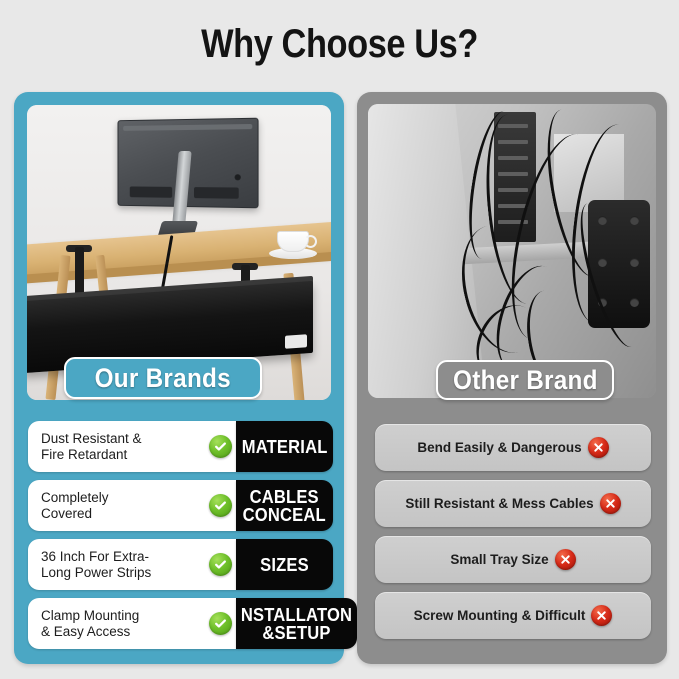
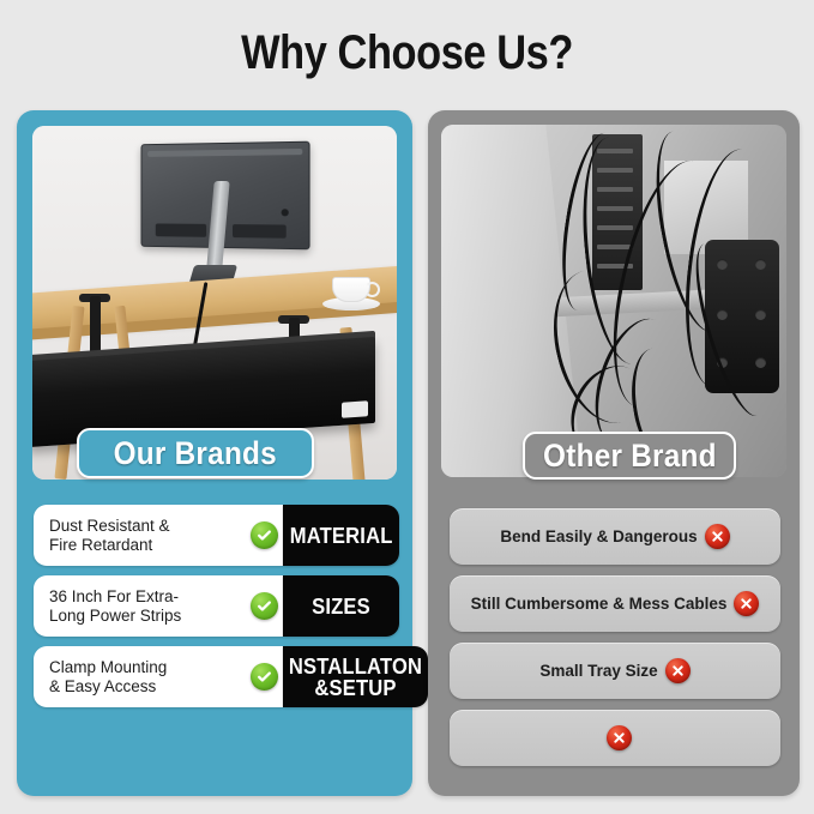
  Why Choose Us?
  Our Brands
  Dust Resistant &
  Fire Retardant
  MATERIAL
- Completely
- Covered
- CABLES
- CONCEAL
  36 Inch For Extra-
  Long Power Strips
  SIZES
  Clamp Mounting
  & Easy Access
  NSTALLATON
  &SETUP
  Other Brand
  Bend Easily & Dangerous
- Still Resistant & Mess Cables
+ Still Cumbersome & Mess Cables
  Small Tray Size
- Screw Mounting & Difficult
